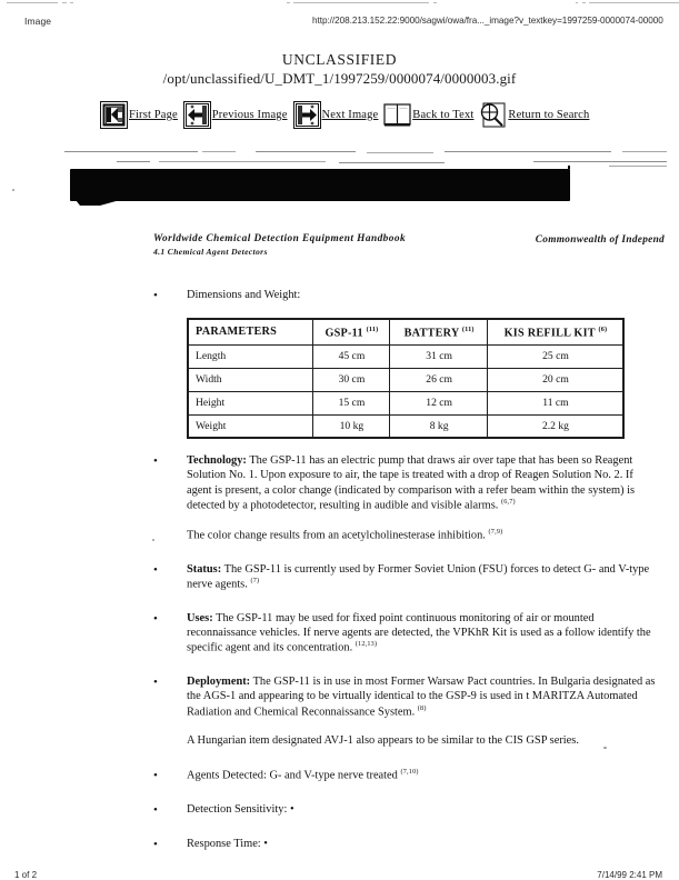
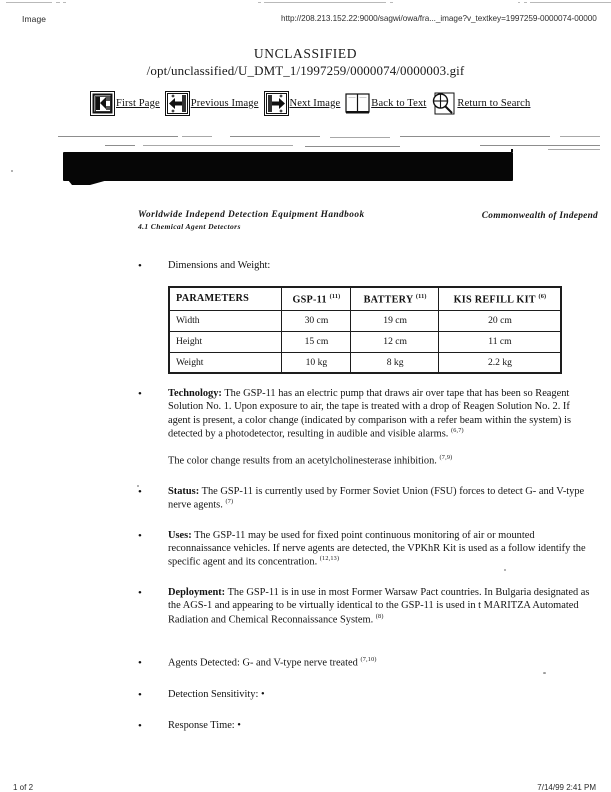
  Image
  http://208.213.152.22:9000/sagwi/owa/fra..._image?v_textkey=1997259-0000074-00000
  UNCLASSIFIED
  /opt/unclassified/U_DMT_1/1997259/0000074/0000003.gif
  First Page
  Previous Image
  Next Image
  Back to Text
  Return to Search
- Worldwide Chemical Detection Equipment Handbook
+ Worldwide Independ Detection Equipment Handbook
  4.1 Chemical Agent Detectors
  Commonwealth of Independ
  •
  Dimensions and Weight:
  PARAMETERS	GSP-11	BATTERY	KIS REFILL KIT
- Length	45 cm	31 cm	25 cm
- Width	30 cm	26 cm	20 cm
+ Width	30 cm	19 cm	20 cm
  Height	15 cm	12 cm	11 cm
  Weight	10 kg	8 kg	2.2 kg
  •
  Technology: The GSP-11 has an electric pump that draws air over tape that has been so Reagent Solution No. 1. Upon exposure to air, the tape is treated with a drop of Reagen Solution No. 2. If agent is present, a color change (indicated by comparison with a refer beam within the system) is detected by a photodetector, resulting in audible and visible alarms.
  The color change results from an acetylcholinesterase inhibition.
  •
  Status: The GSP-11 is currently used by Former Soviet Union (FSU) forces to detect G- and V-type nerve agents.
  •
  Uses: The GSP-11 may be used for fixed point continuous monitoring of air or mounted reconnaissance vehicles. If nerve agents are detected, the VPKhR Kit is used as a follow identify the specific agent and its concentration.
  •
- Deployment: The GSP-11 is in use in most Former Warsaw Pact countries. In Bulgaria designated as the AGS-1 and appearing to be virtually identical to the GSP-9 is used in t MARITZA Automated Radiation and Chemical Reconnaissance System.
+ Deployment: The GSP-11 is in use in most Former Warsaw Pact countries. In Bulgaria designated as the AGS-1 and appearing to be virtually identical to the GSP-11 is used in t MARITZA Automated Radiation and Chemical Reconnaissance System.
- A Hungarian item designated AVJ-1 also appears to be similar to the CIS GSP series.
  •
  Agents Detected: G- and V-type nerve treated
  •
  Detection Sensitivity: •
  •
  Response Time: •
  1 of 2
  7/14/99 2:41 PM
